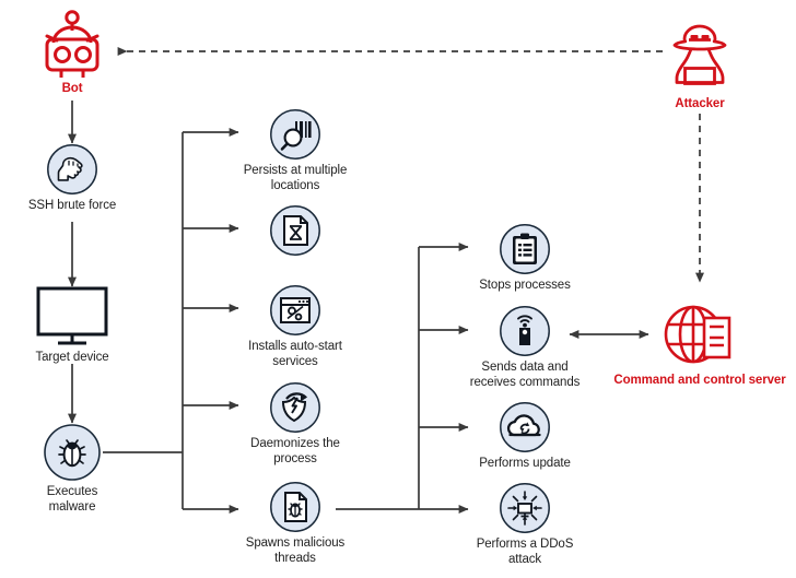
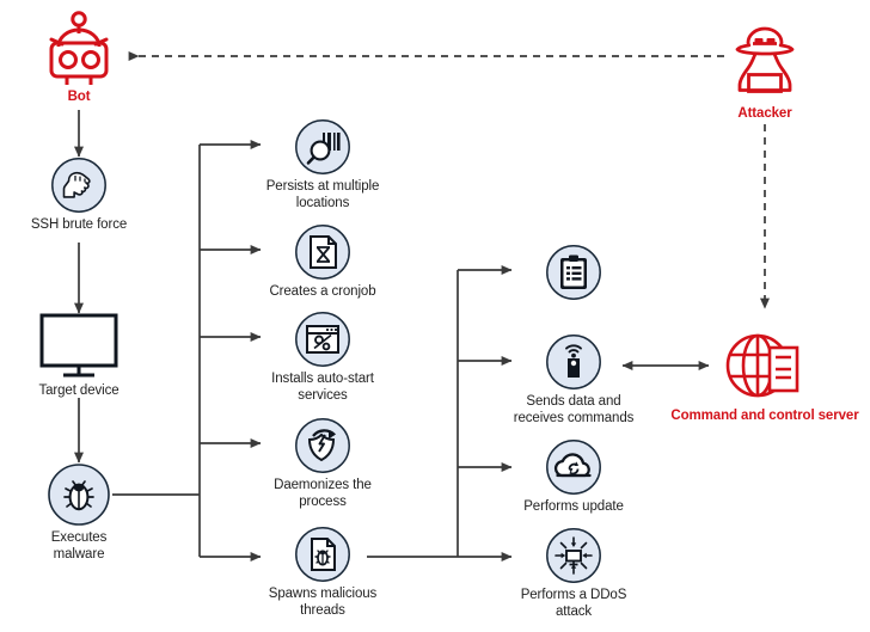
  Bot
  SSH brute force
  Target device
  Executes
  malware
  Persists at multiple
  locations
+ Creates a cronjob
  Installs auto-start
  services
  Daemonizes the
  process
  Spawns malicious
  threads
- Stops processes
  Sends data and
  receives commands
  Performs update
  Performs a DDoS
  attack
  Attacker
  Command and control server
